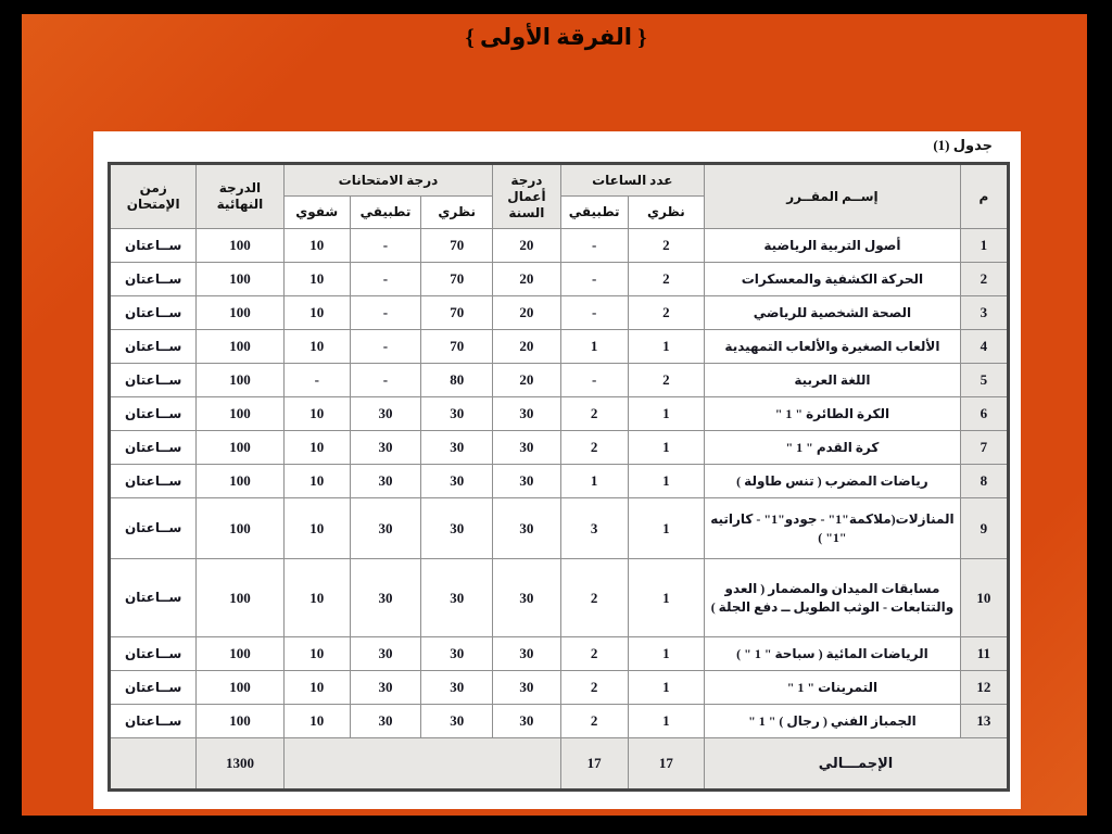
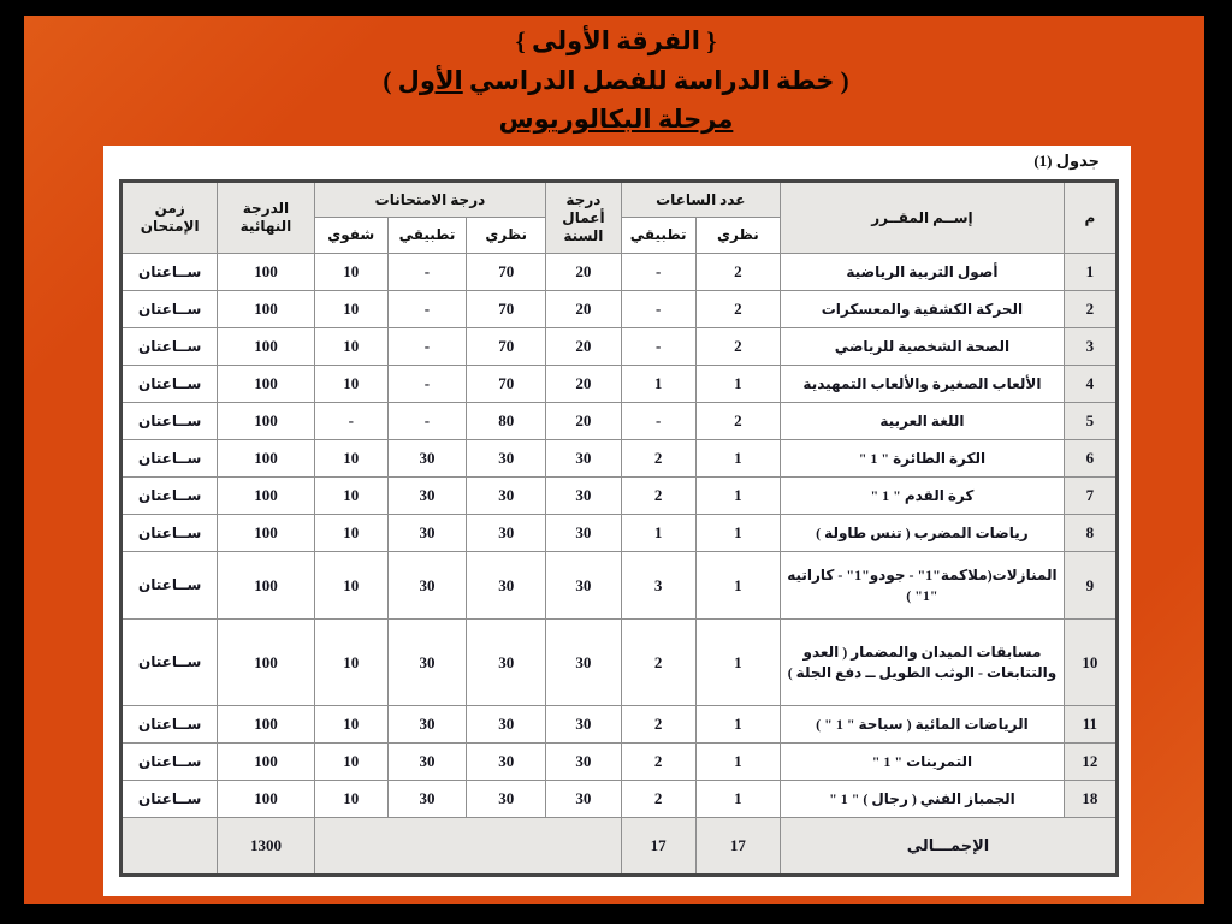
  { الفرقة الأولى }
+ ( خطة الدراسة للفصل الدراسي الأول )
+ مرحلة البكالوريوس
  جدول (1)
  م	إســم المقــرر	عدد الساعات	درجة أعمال السنة	درجة الامتحانات	الدرجة النهائية	زمن الإمتحان
  نظري	تطبيقي	نظري	تطبيقي	شفوي
  1	أصول التربية الرياضية	2	-	20	70	-	10	100	ســاعتان
  2	الحركة الكشفية والمعسكرات	2	-	20	70	-	10	100	ســاعتان
  3	الصحة الشخصية للرياضي	2	-	20	70	-	10	100	ســاعتان
  4	الألعاب الصغيرة والألعاب التمهيدية	1	1	20	70	-	10	100	ســاعتان
  5	اللغة العربية	2	-	20	80	-	-	100	ســاعتان
  6	الكرة الطائرة " 1 "	1	2	30	30	30	10	100	ســاعتان
  7	كرة القدم " 1 "	1	2	30	30	30	10	100	ســاعتان
  8	رياضات المضرب ( تنس طاولة )	1	1	30	30	30	10	100	ســاعتان
  9	المنازلات(ملاكمة"1" - جودو"1" - كاراتيه "1" )	1	3	30	30	30	10	100	ســاعتان
  10	مسابقات الميدان والمضمار ( العدو والتتابعات - الوثب الطويل ــ دفع الجلة )	1	2	30	30	30	10	100	ســاعتان
  11	الرياضات المائية ( سباحة " 1 " )	1	2	30	30	30	10	100	ســاعتان
  12	التمرينات " 1 "	1	2	30	30	30	10	100	ســاعتان
- 13	الجمباز الفني ( رجال ) " 1 "	1	2	30	30	30	10	100	ســاعتان
+ 18	الجمباز الفني ( رجال ) " 1 "	1	2	30	30	30	10	100	ســاعتان
  الإجمـــالي	17	17		1300
